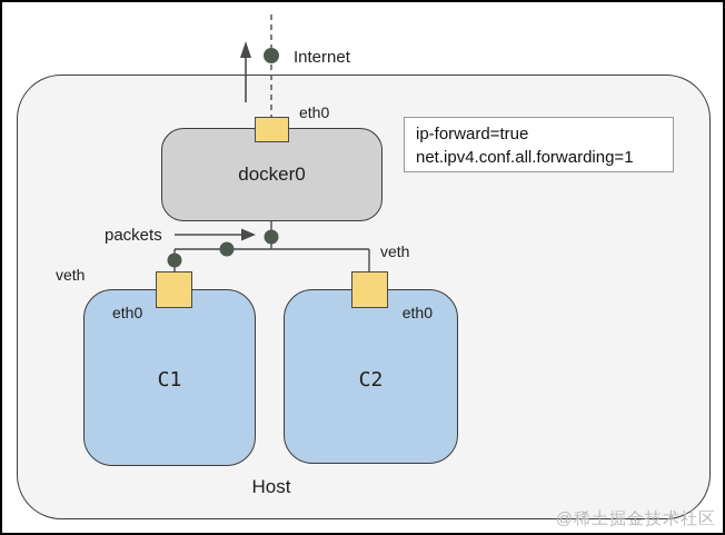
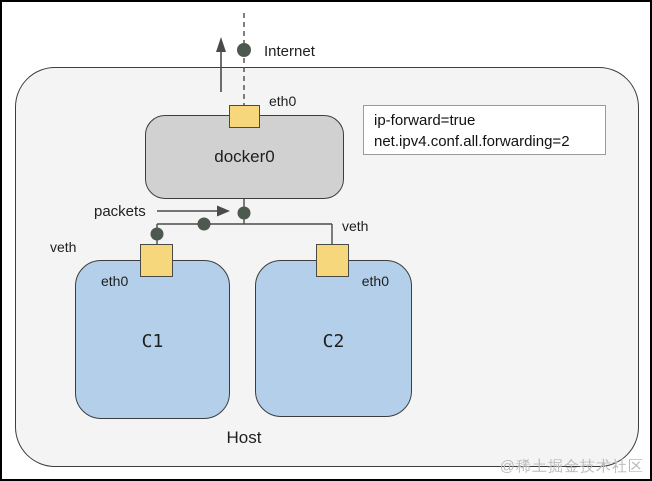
  docker0
  ip-forward=true
- net.ipv4.conf.all.forwarding=1
+ net.ipv4.conf.all.forwarding=2
  eth0
  C1
  eth0
  C2
  Internet
  eth0
  packets
  veth
  veth
  Host
  @稀土掘金技术社区
